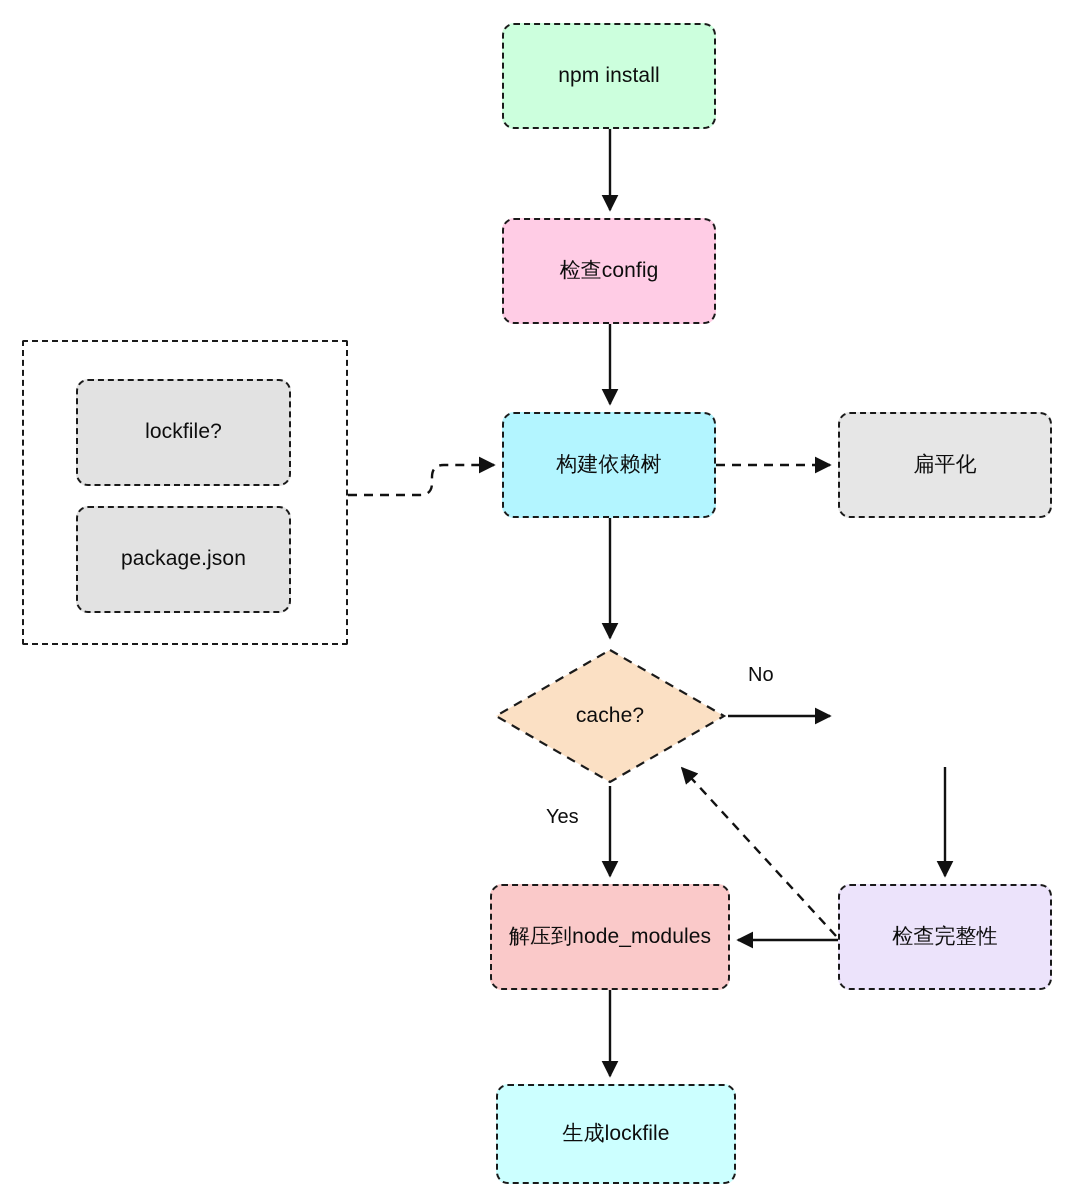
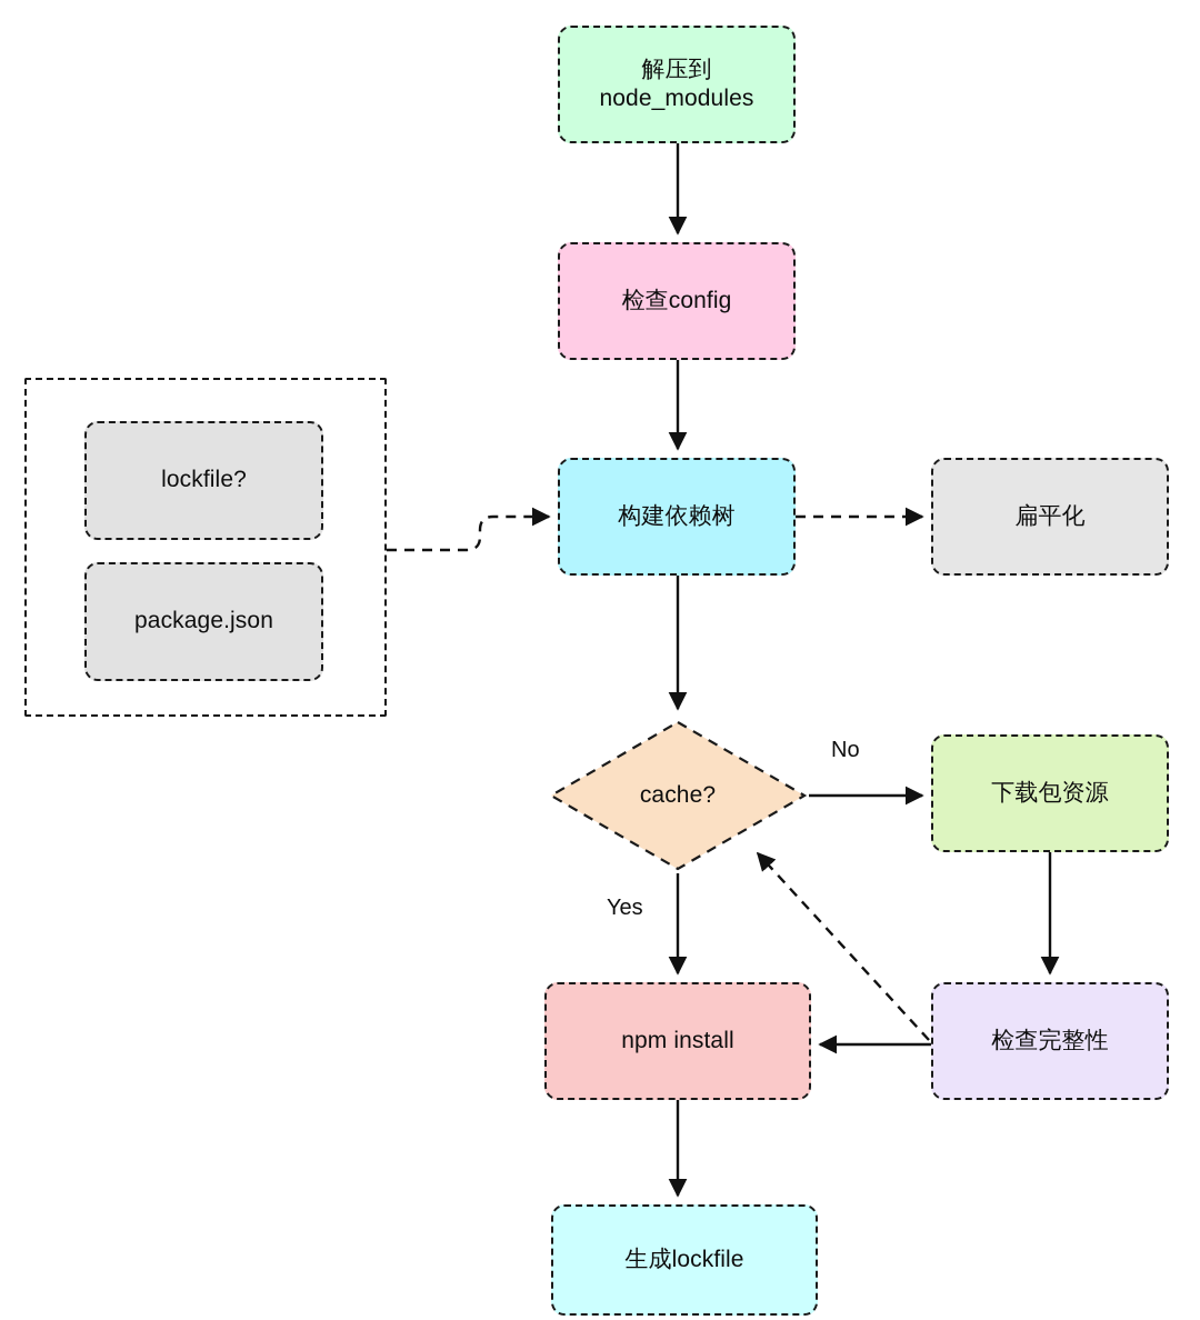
  lockfile?
  package.json
- npm install
+ 解压到node_modules
  检查config
  构建依赖树
  扁平化
  cache?
+ 下载包资源
  检查完整性
- 解压到node_modules
+ npm install
  生成lockfile
  No
  Yes
